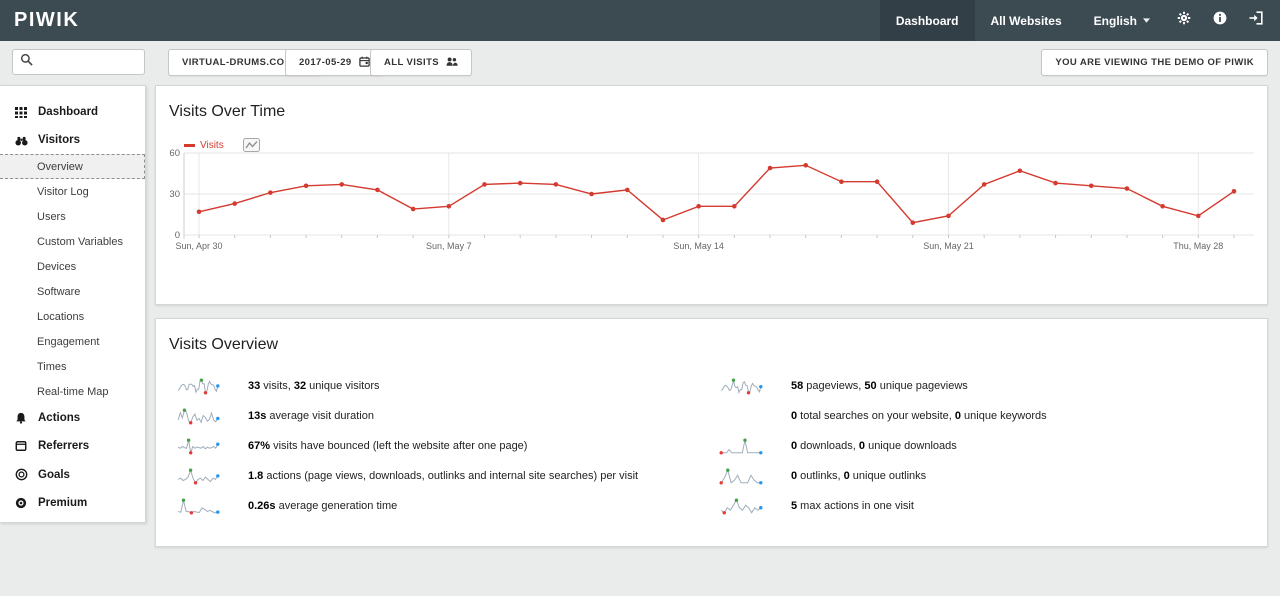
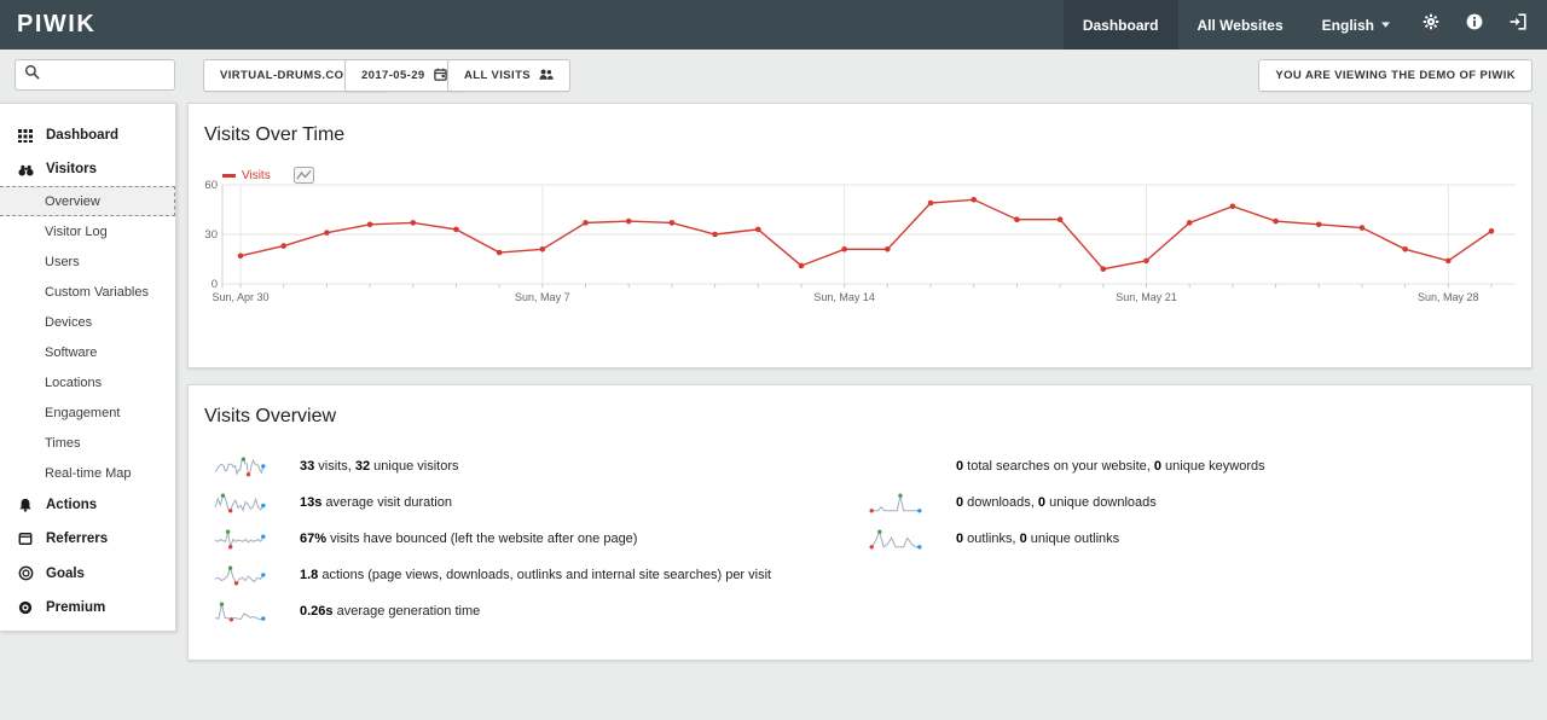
  PIWIK
  Dashboard
  All Websites
  English
  VIRTUAL-DRUMS.CO
  2017-05-29
  ALL VISITS
  YOU ARE VIEWING THE DEMO OF PIWIK
  Dashboard
  Visitors
  Overview
  Visitor Log
  Users
  Custom Variables
  Devices
  Software
  Locations
  Engagement
  Times
  Real-time Map
  Actions
  Referrers
  Goals
  Premium
  Visits Over Time
  Visits
  0
  30
  60
  Sun, Apr 30
  Sun, May 7
  Sun, May 14
  Sun, May 21
- Thu, May 28
+ Sun, May 28
  Visits Overview
  33 visits, 32 unique visitors
  13s average visit duration
  67% visits have bounced (left the website after one page)
  1.8 actions (page views, downloads, outlinks and internal site searches) per visit
  0.26s average generation time
- 58 pageviews, 50 unique pageviews
  0 total searches on your website, 0 unique keywords
  0 downloads, 0 unique downloads
  0 outlinks, 0 unique outlinks
- 5 max actions in one visit
